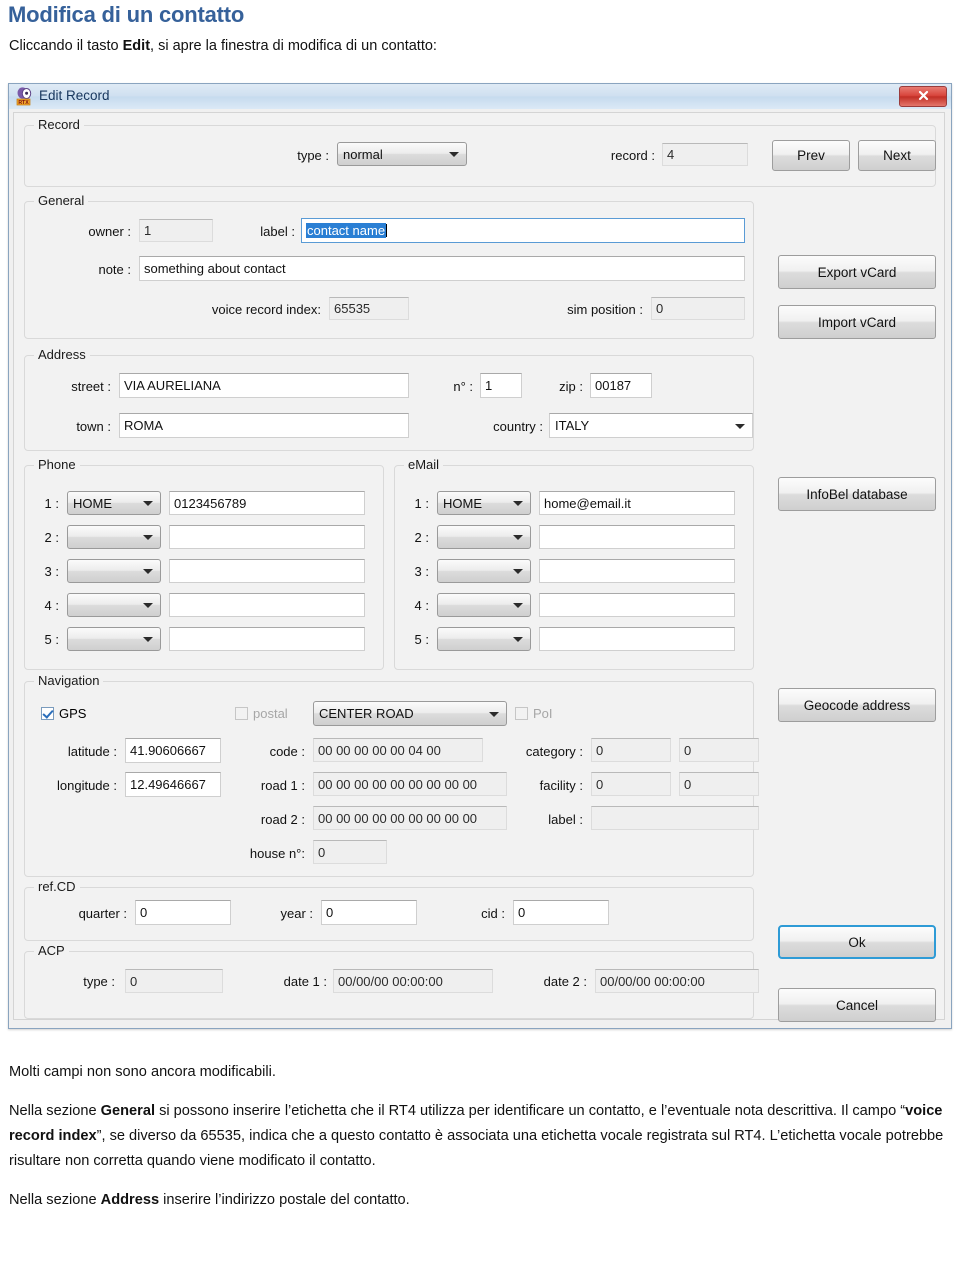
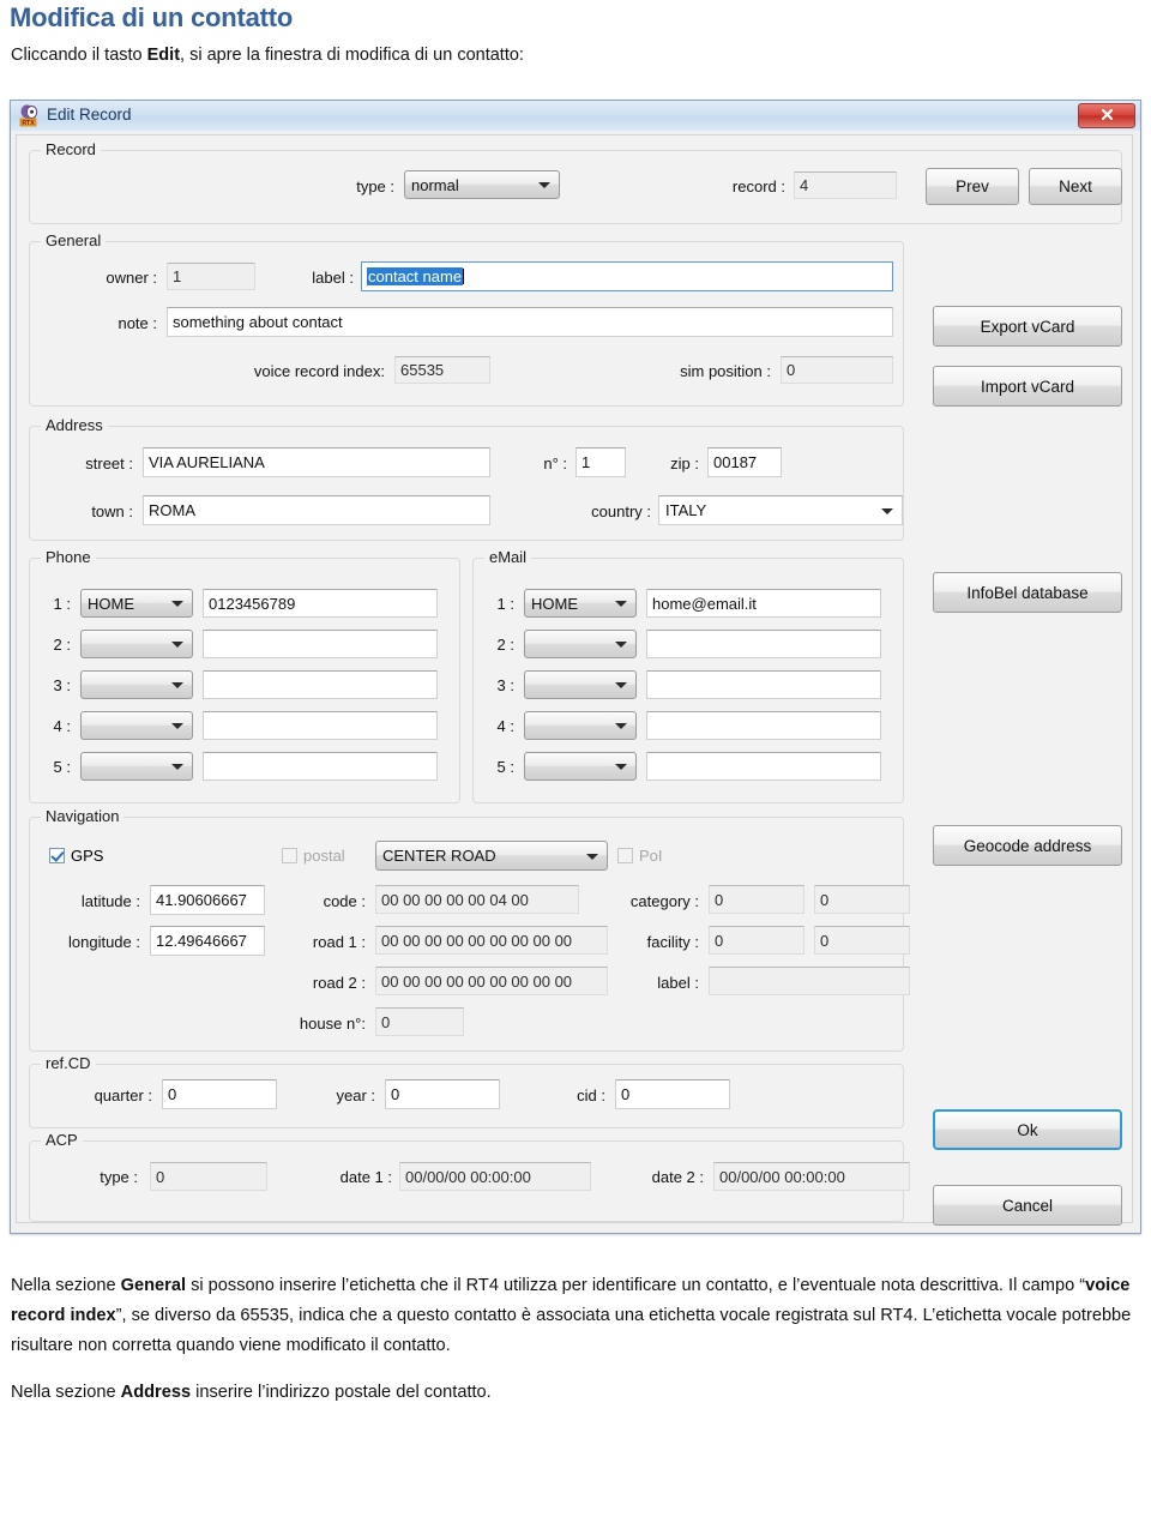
  Modifica di un contatto
  Cliccando il tasto Edit, si apre la finestra di modifica di un contatto:
  Edit Record
  Record
  type :
  normal
  record :
  4
  Prev
  Next
  General
  owner :
  1
  label :
  contact name
  note :
  something about contact
  voice record index:
  65535
  sim position :
  0
  Address
  street :
  VIA AURELIANA
  n° :
  1
  zip :
  00187
  town :
  ROMA
  country :
  ITALY
  Phone
  1 :
  HOME
  0123456789
  2 :
  3 :
  4 :
  5 :
  eMail
  1 :
  HOME
  home@email.it
  2 :
  3 :
  4 :
  5 :
  Navigation
  GPS
  postal
  CENTER ROAD
  PoI
  latitude :
  41.90606667
  longitude :
  12.49646667
  code :
  00 00 00 00 00 04 00
  road 1 :
  00 00 00 00 00 00 00 00 00
  road 2 :
  00 00 00 00 00 00 00 00 00
  house n°:
  0
  category :
  0
  0
  facility :
  0
  0
  label :
  ref.CD
  quarter :
  0
  year :
  0
  cid :
  0
  ACP
  type :
  0
  date 1 :
  00/00/00 00:00:00
  date 2 :
  00/00/00 00:00:00
  Export vCard
  Import vCard
  InfoBel database
  Geocode address
  Ok
  Cancel
- Molti campi non sono ancora modificabili.
  Nella sezione General si possono inserire l’etichetta che il RT4 utilizza per identificare un contatto, e l’eventuale nota descrittiva. Il campo “voice record index”, se diverso da 65535, indica che a questo contatto è associata una etichetta vocale registrata sul RT4. L’etichetta vocale potrebbe risultare non corretta quando viene modificato il contatto.
  Nella sezione Address inserire l’indirizzo postale del contatto.
